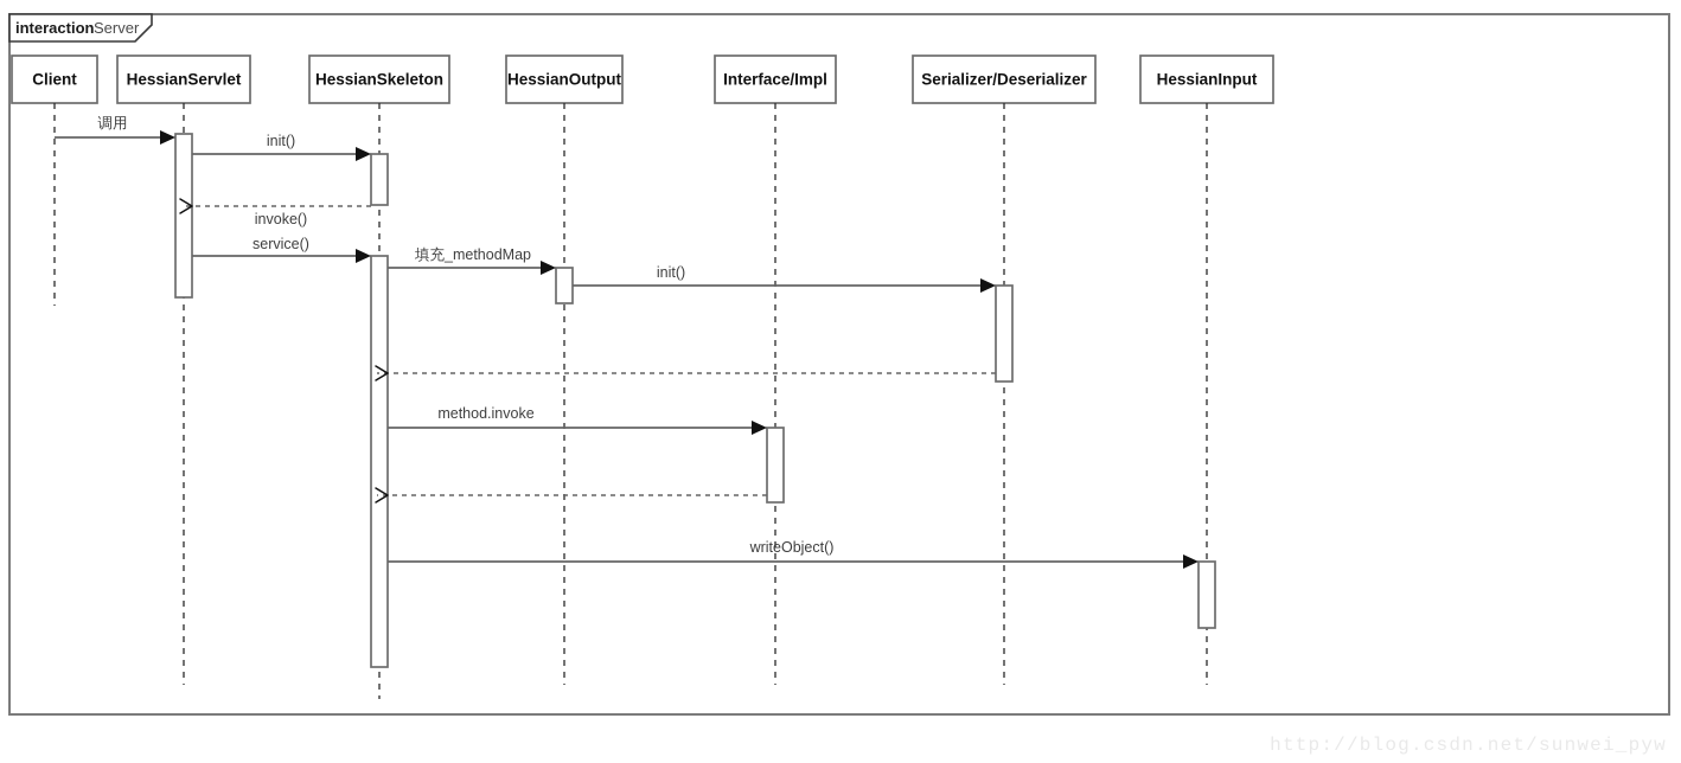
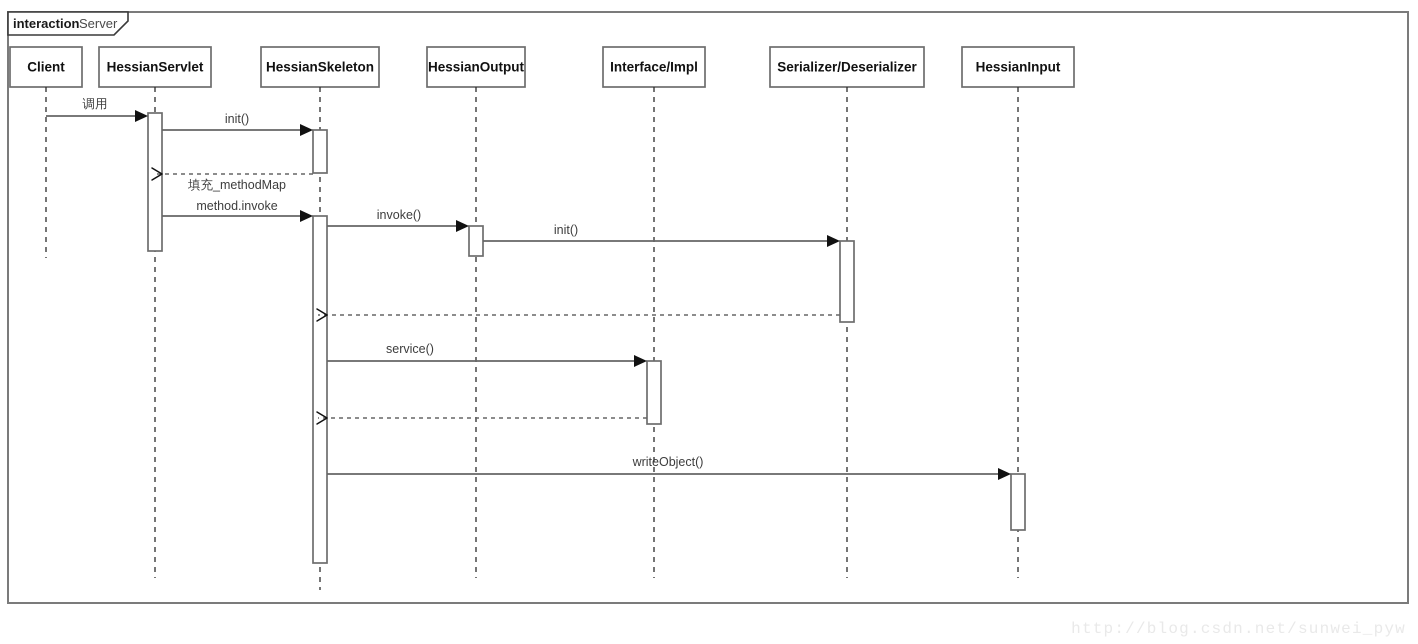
  interaction
  Server
  Client
  HessianServlet
  HessianSkeleton
  HessianOutput
  Interface/Impl
  Serializer/Deserializer
  HessianInput
  调用
  init()
- invoke()
+ 填充_methodMap
- service()
+ method.invoke
- 填充_methodMap
+ invoke()
  init()
- method.invoke
+ service()
  writeObject()
